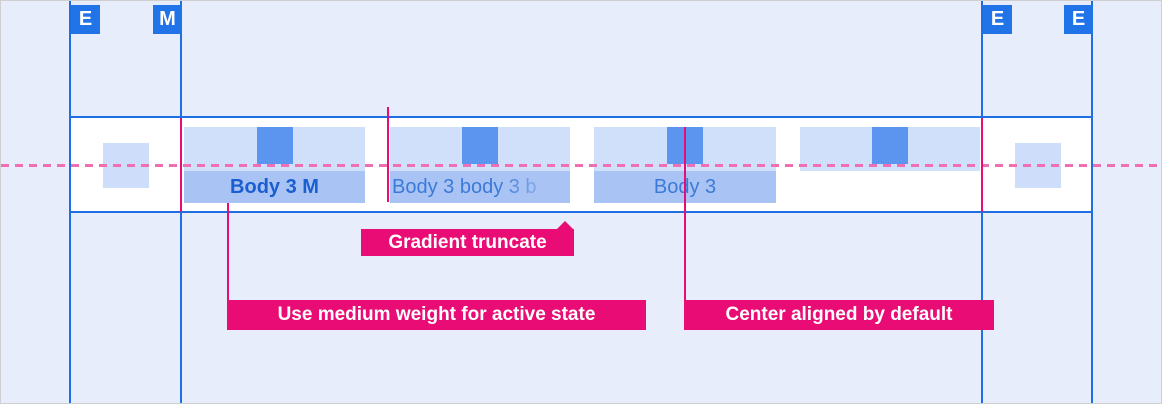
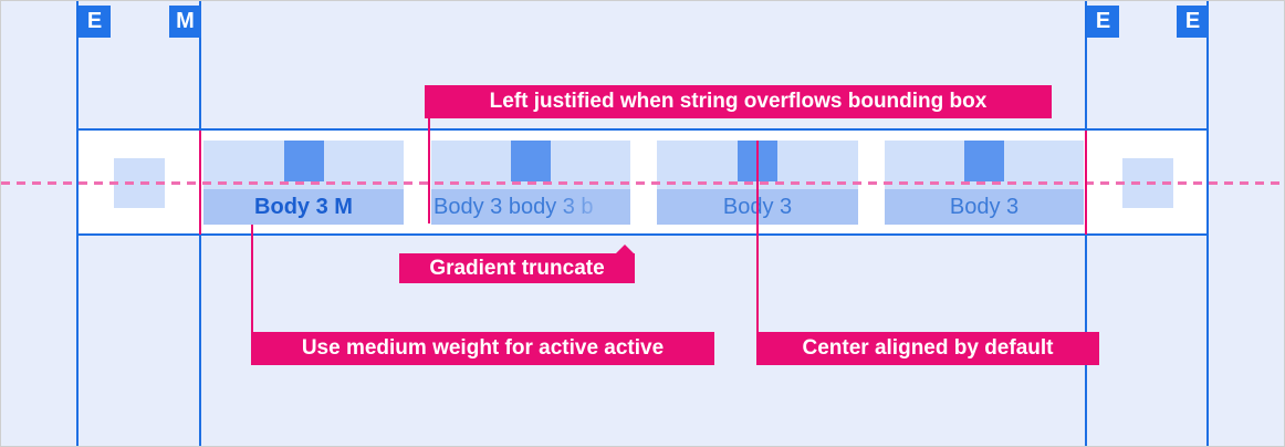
  E
  M
  E
  E
  Body 3 M
  Body 3 bod
  Boy 3
+ Body 3
+ Left justified when string overflows bounding box
  Gradient truncate
- Use medium weight for active state
+ Use medium weight for active active
  Center aligned by default
